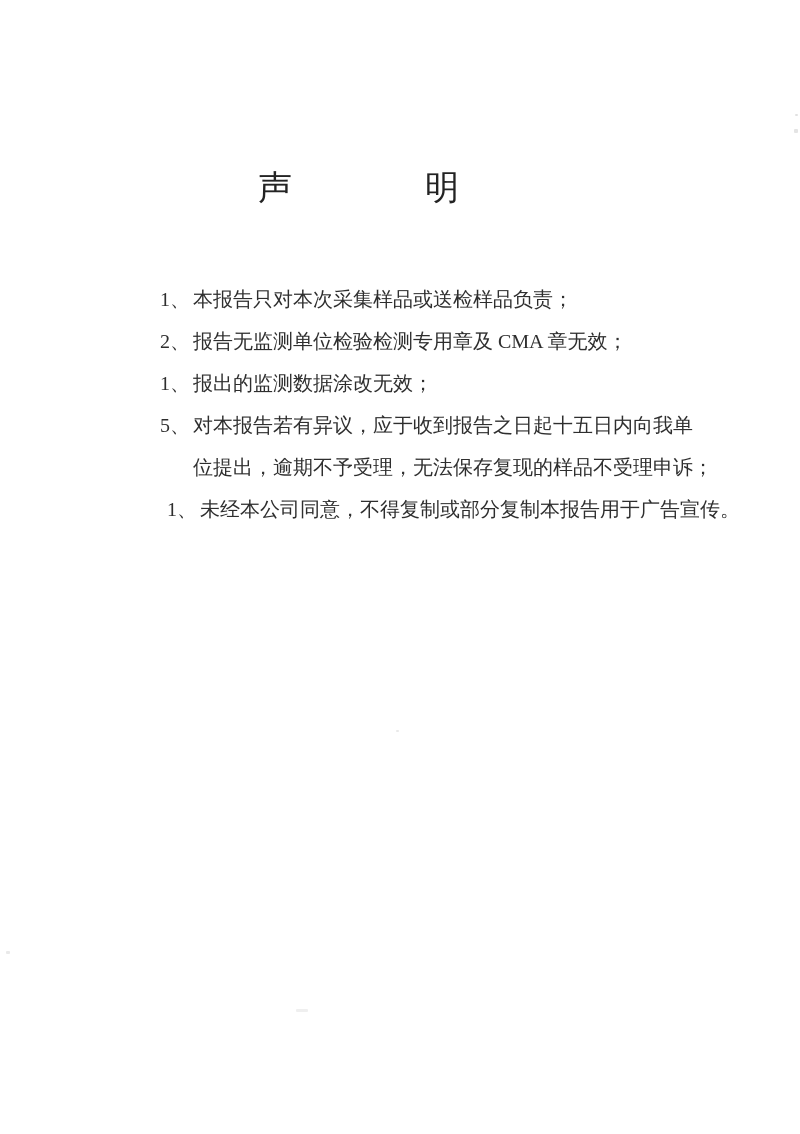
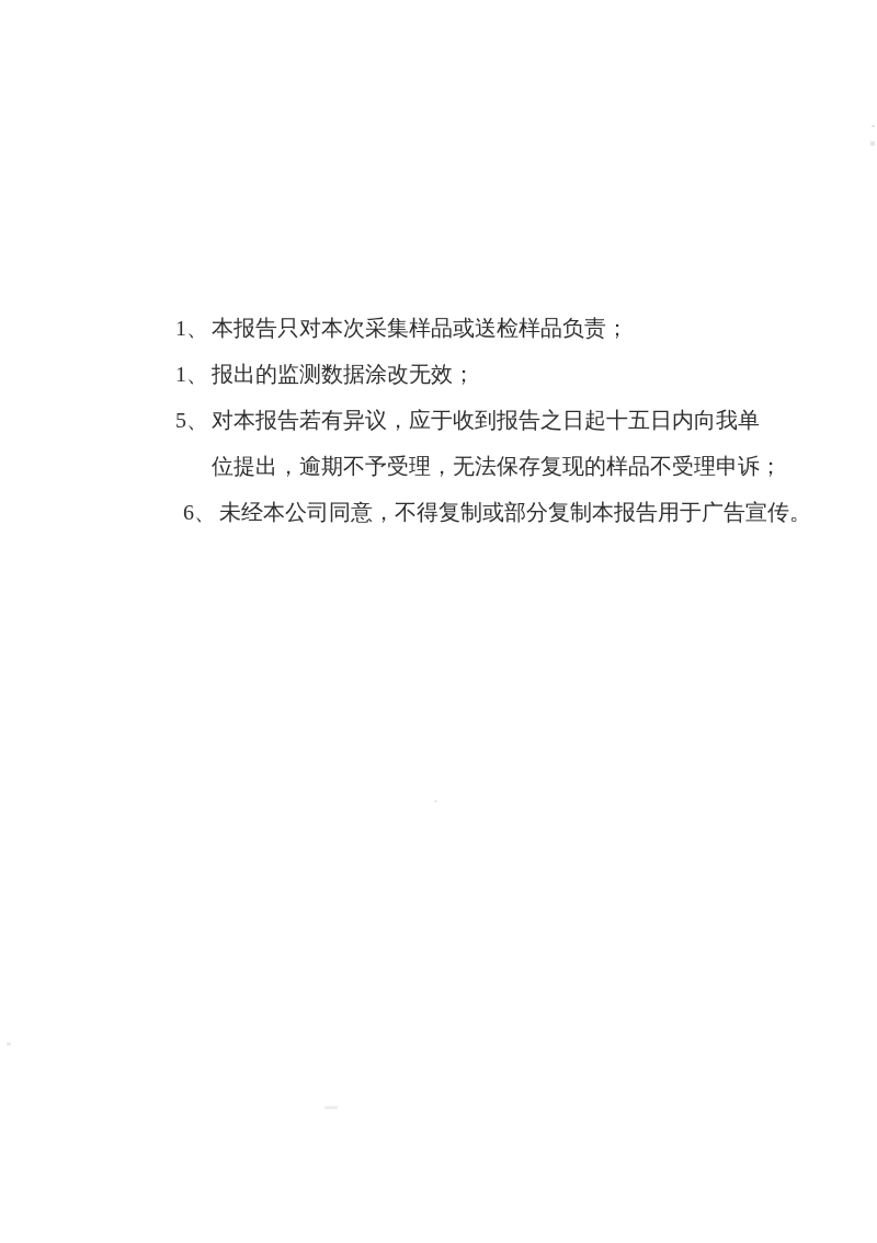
- 声明
  1、 本报告只对本次采集样品或送检样品负责；
- 2、 报告无监测单位检验检测专用章及 CMA 章无效；
  1、 报出的监测数据涂改无效；
  5、 对本报告若有异议，应于收到报告之日起十五日内向我单
  位提出，逾期不予受理，无法保存复现的样品不受理申诉；
- 1、 未经本公司同意，不得复制或部分复制本报告用于广告宣传。
+ 6、 未经本公司同意，不得复制或部分复制本报告用于广告宣传。
